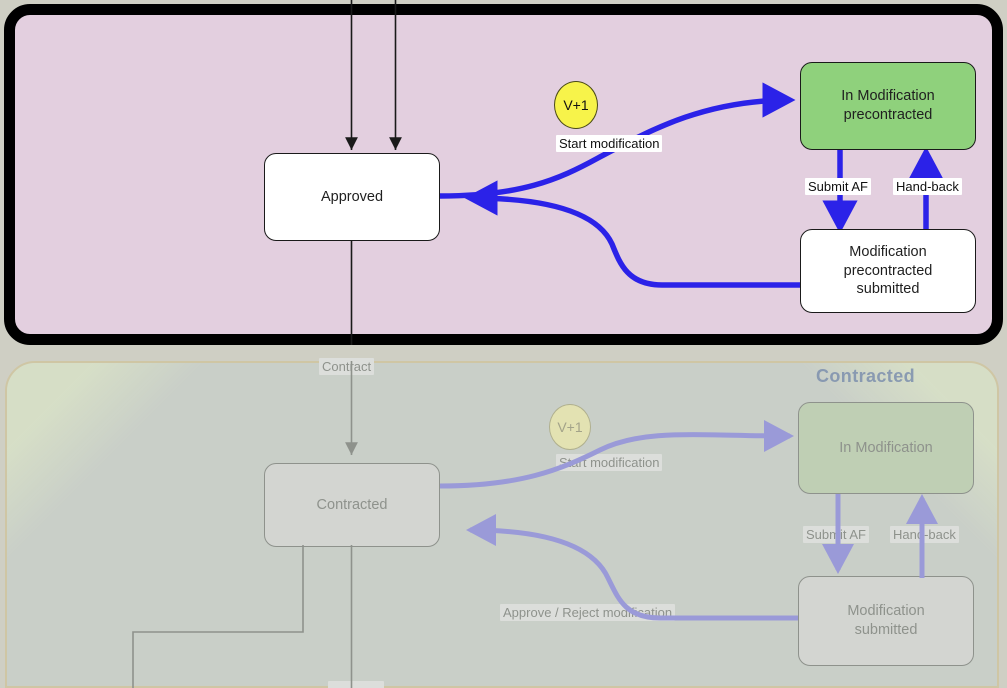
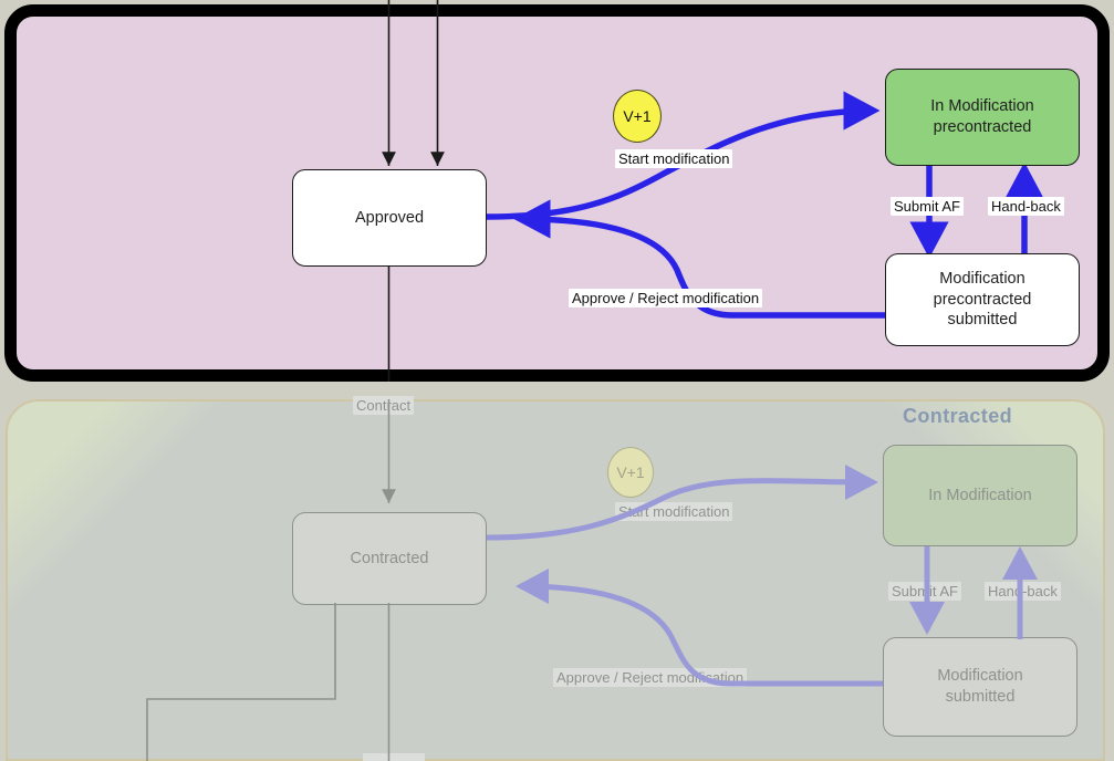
  Contracted
  Contracted
  In Modification
  Modification
  submitted
  V+1
  Contact
  Srt modification
  Submit AF
  Han-back
  Approve / Reject modcation
  Approved
  In Modification
  precontracted
  Modification
  precontracted
  submitted
  V+1
  Start modification
  Submit AF
  Hand-back
+ Approve / Reject modification
